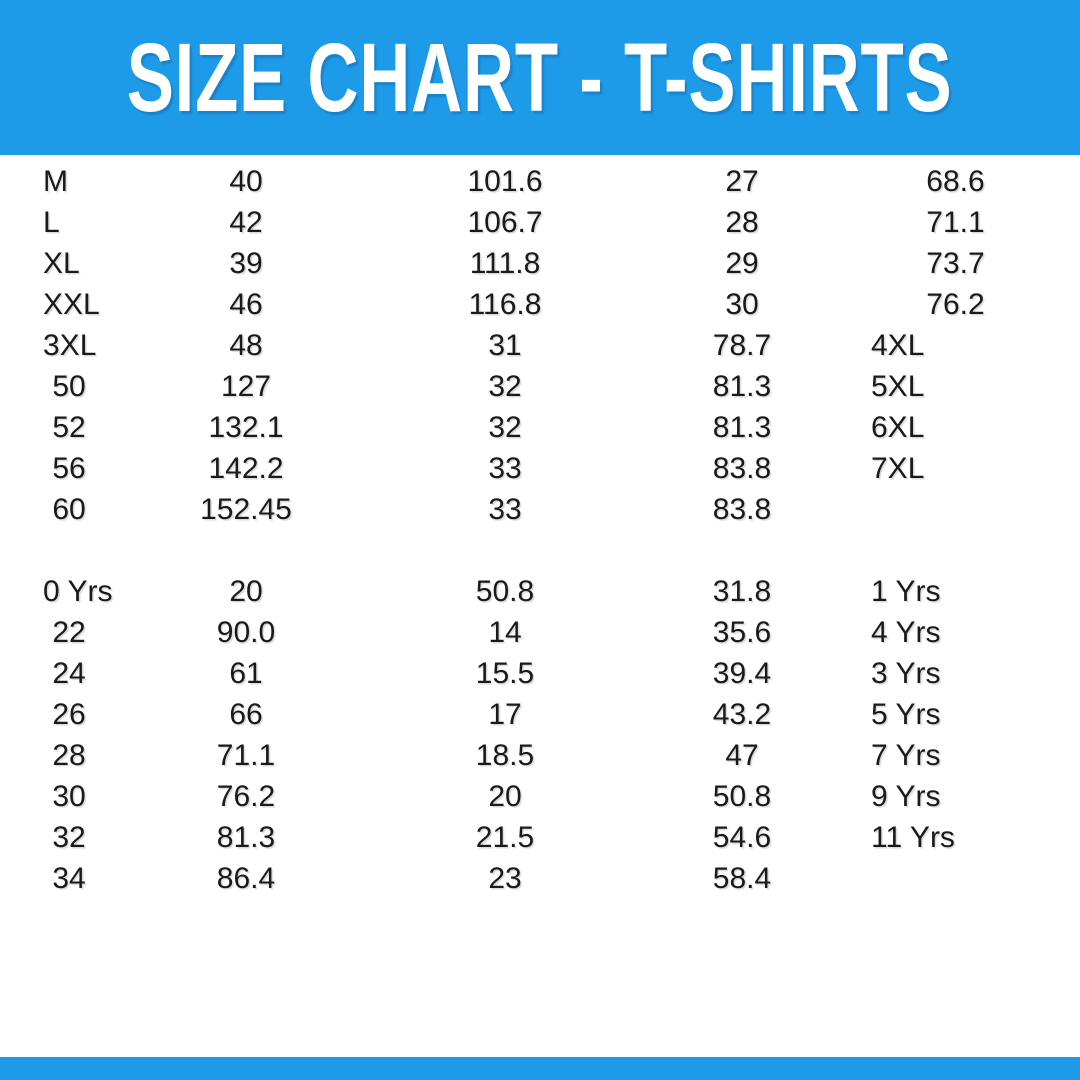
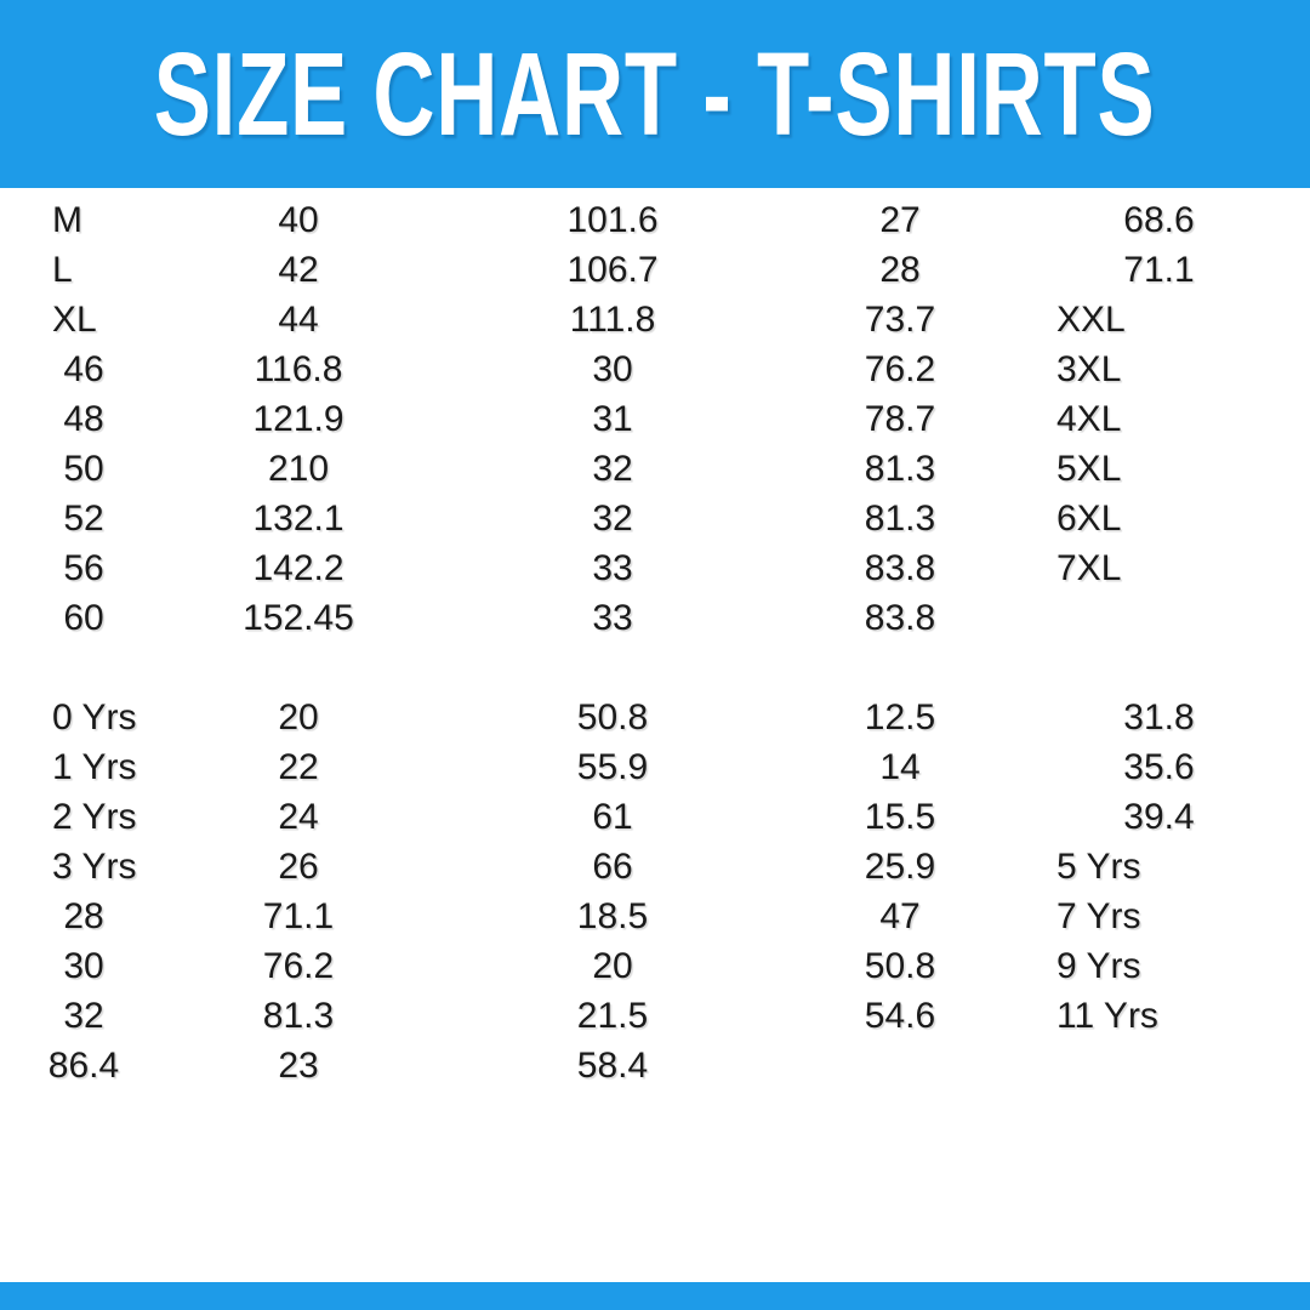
  SIZE CHART - T-SHIRTS
  M
  40
  101.6
  27
  68.6
  L
  42
  106.7
  28
  71.1
  XL
- 39
+ 44
  111.8
- 29
  73.7
  XXL
  46
  116.8
  30
  76.2
  3XL
  48
+ 121.9
  31
  78.7
  4XL
  50
- 127
+ 210
  32
  81.3
  5XL
  52
  132.1
  32
  81.3
  6XL
  56
  142.2
  33
  83.8
  7XL
  60
  152.45
  33
  83.8
  0 Yrs
  20
  50.8
+ 12.5
  31.8
  1 Yrs
  22
- 90.0
+ 55.9
  14
  35.6
- 4 Yrs
+ 2 Yrs
  24
  61
  15.5
  39.4
  3 Yrs
  26
  66
- 17
- 43.2
+ 25.9
  5 Yrs
  28
  71.1
  18.5
  47
  7 Yrs
  30
  76.2
  20
  50.8
  9 Yrs
  32
  81.3
  21.5
  54.6
  11 Yrs
- 34
  86.4
  23
  58.4
